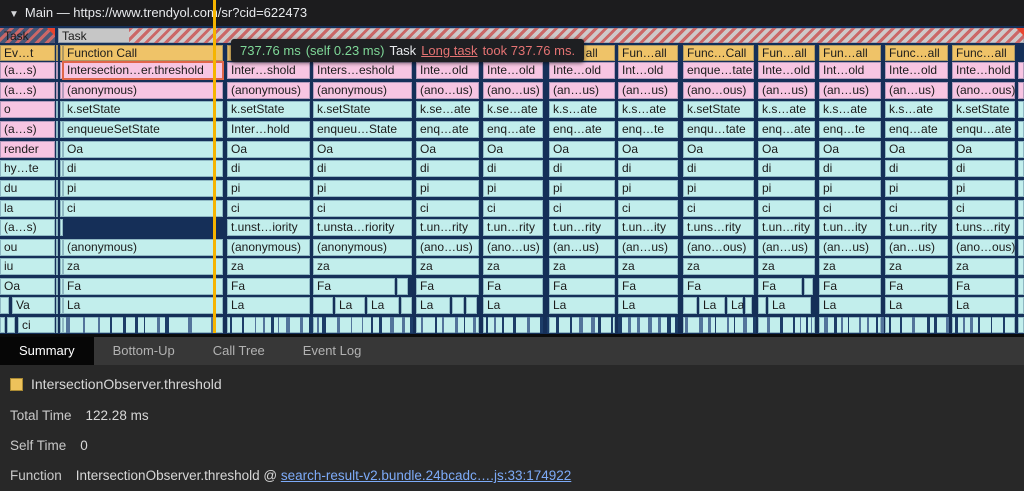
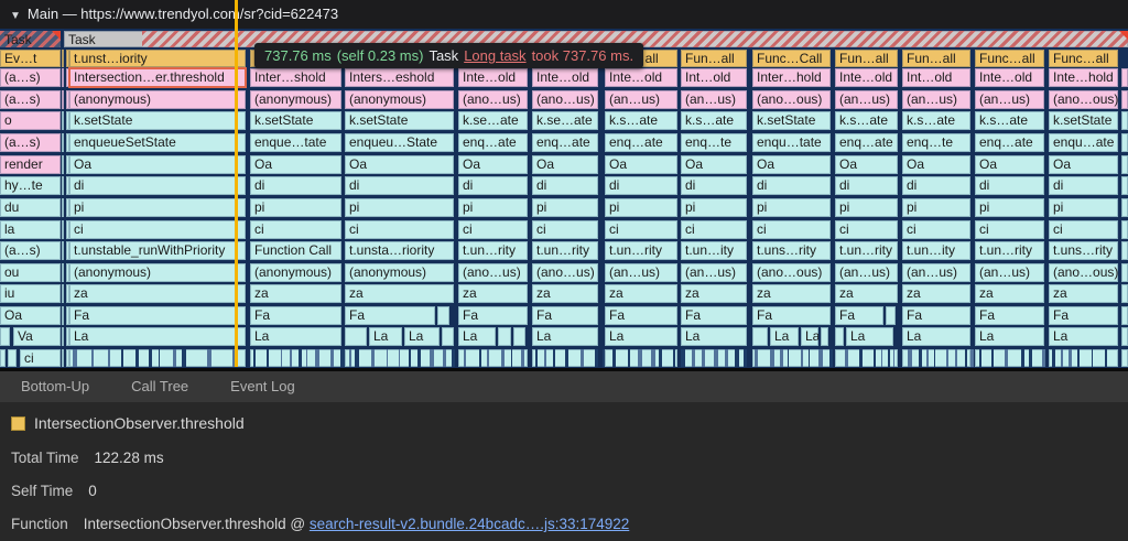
  ▼ Main — https://www.trendyol.co/sr?cid=622473
  Task
  Task
  Ev…t
  (a…s)
  (a…s)
  o
  (a…s)
  render
  hy…te
  du
  la
  (a…s)
  ou
  iu
  Oa
  Va
  ci
- Function Call
+ t.unst…iority
  Fun…all
  Func…Call
  Fun…all
  Fun…all
  Func…all
  Func…all
  Intersection…er.threshold
  Inter…shold
  Inters…eshold
  Inte…old
  Inte…old
  Inte…old
  Int…old
- enque…tate
+ Inter…hold
  Inte…old
  Int…old
  Inte…old
  Inte…hold
  (anonymous)
  (anonymous)
  (anonymous)
  (ano…us)
  (ano…us)
  (an…us)
  (an…us)
  (ano…ous)
  (an…us)
  (an…us)
  (an…us)
  (ano…ous)
  k.setState
  k.setState
  k.setState
  k.se…ate
  k.se…ate
  k.s…ate
  k.s…ate
  k.setState
  k.s…ate
  k.s…ate
  k.s…ate
  k.setState
  enqueueSetState
- Inter…hold
+ enque…tate
  enqueu…State
  enq…ate
  enq…ate
  enq…ate
  enq…te
  enqu…tate
  enq…ate
  enq…te
  enq…ate
  enqu…ate
  Oa
  Oa
  Oa
  Oa
  Oa
  Oa
  Oa
  Oa
  Oa
  Oa
  Oa
  Oa
  di
  di
  di
  di
  di
  di
  di
  di
  di
  di
  di
  di
  pi
  pi
  pi
  pi
  pi
  pi
  pi
  pi
  pi
  pi
  pi
  pi
  ci
  ci
  ci
  ci
  ci
  ci
  ci
  ci
  ci
  ci
  ci
  ci
+ t.unstable_runWithPriority
- t.unst…iority
+ Function Call
  t.unsta…riority
  t.un…rity
  t.un…rity
  t.un…rity
  t.un…ity
  t.uns…rity
  t.un…rity
  t.un…ity
  t.un…rity
  t.uns…rity
  (anonymous)
  (anonymous)
  (anonymous)
  (ano…us)
  (ano…us)
  (an…us)
  (an…us)
  (ano…ous)
  (an…us)
  (an…us)
  (an…us)
  (ano…ous)
  za
  za
  za
  za
  za
  za
  za
  za
  za
  za
  za
  za
  Fa
  Fa
  Fa
  Fa
  Fa
  Fa
  Fa
  Fa
  Fa
  Fa
  Fa
  Fa
  La
  La
  La
  La
  La
  La
  La
  La
  La
  La
  La
  La
  La
  La
  737.76 ms
  (self 0.23 ms)
  Task
  Long task
  took 737.76 ms.
- Summary
  Bottom-Up
  Call Tree
  Event Log
  IntersectionObserver.threshold
  Total Time 122.28 ms
  Self Time 0
  Function IntersectionObserver.threshold @ search-result-v2.bundle.24bcadc….js:33:174922
